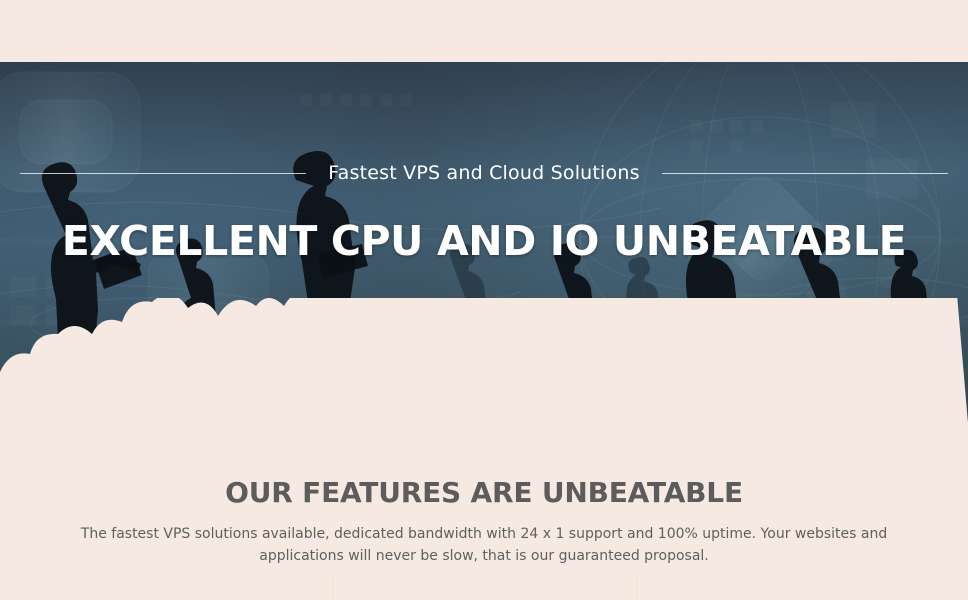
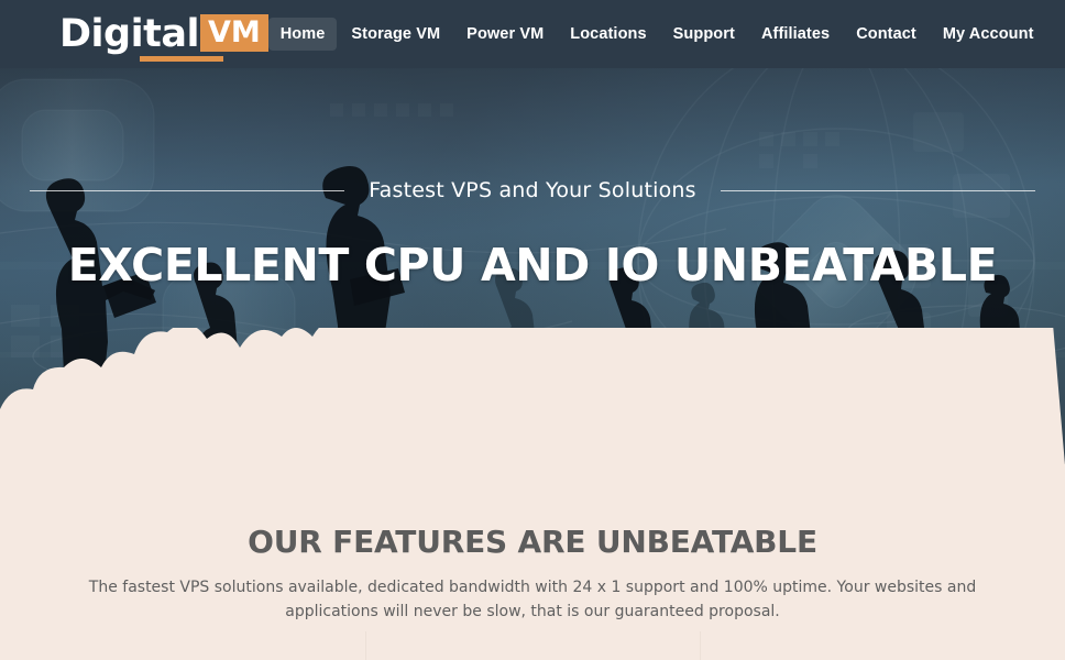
+ Digital
+ VM
+ Home
+ Storage VM
+ Power VM
+ Locations
+ Support
+ Affiliates
+ Contact
+ My Account
- Fastest VPS and Cloud Solutions
+ Fastest VPS and Your Solutions
  EXCELLENT CPU AND IO UNBEATABLE
  OUR FEATURES ARE UNBEATABLE
  The fastest VPS solutions available, dedicated bandwidth with 24 x 1 support and 100% uptime. Your websites and applications will never be slow, that is our guaranteed proposal.
